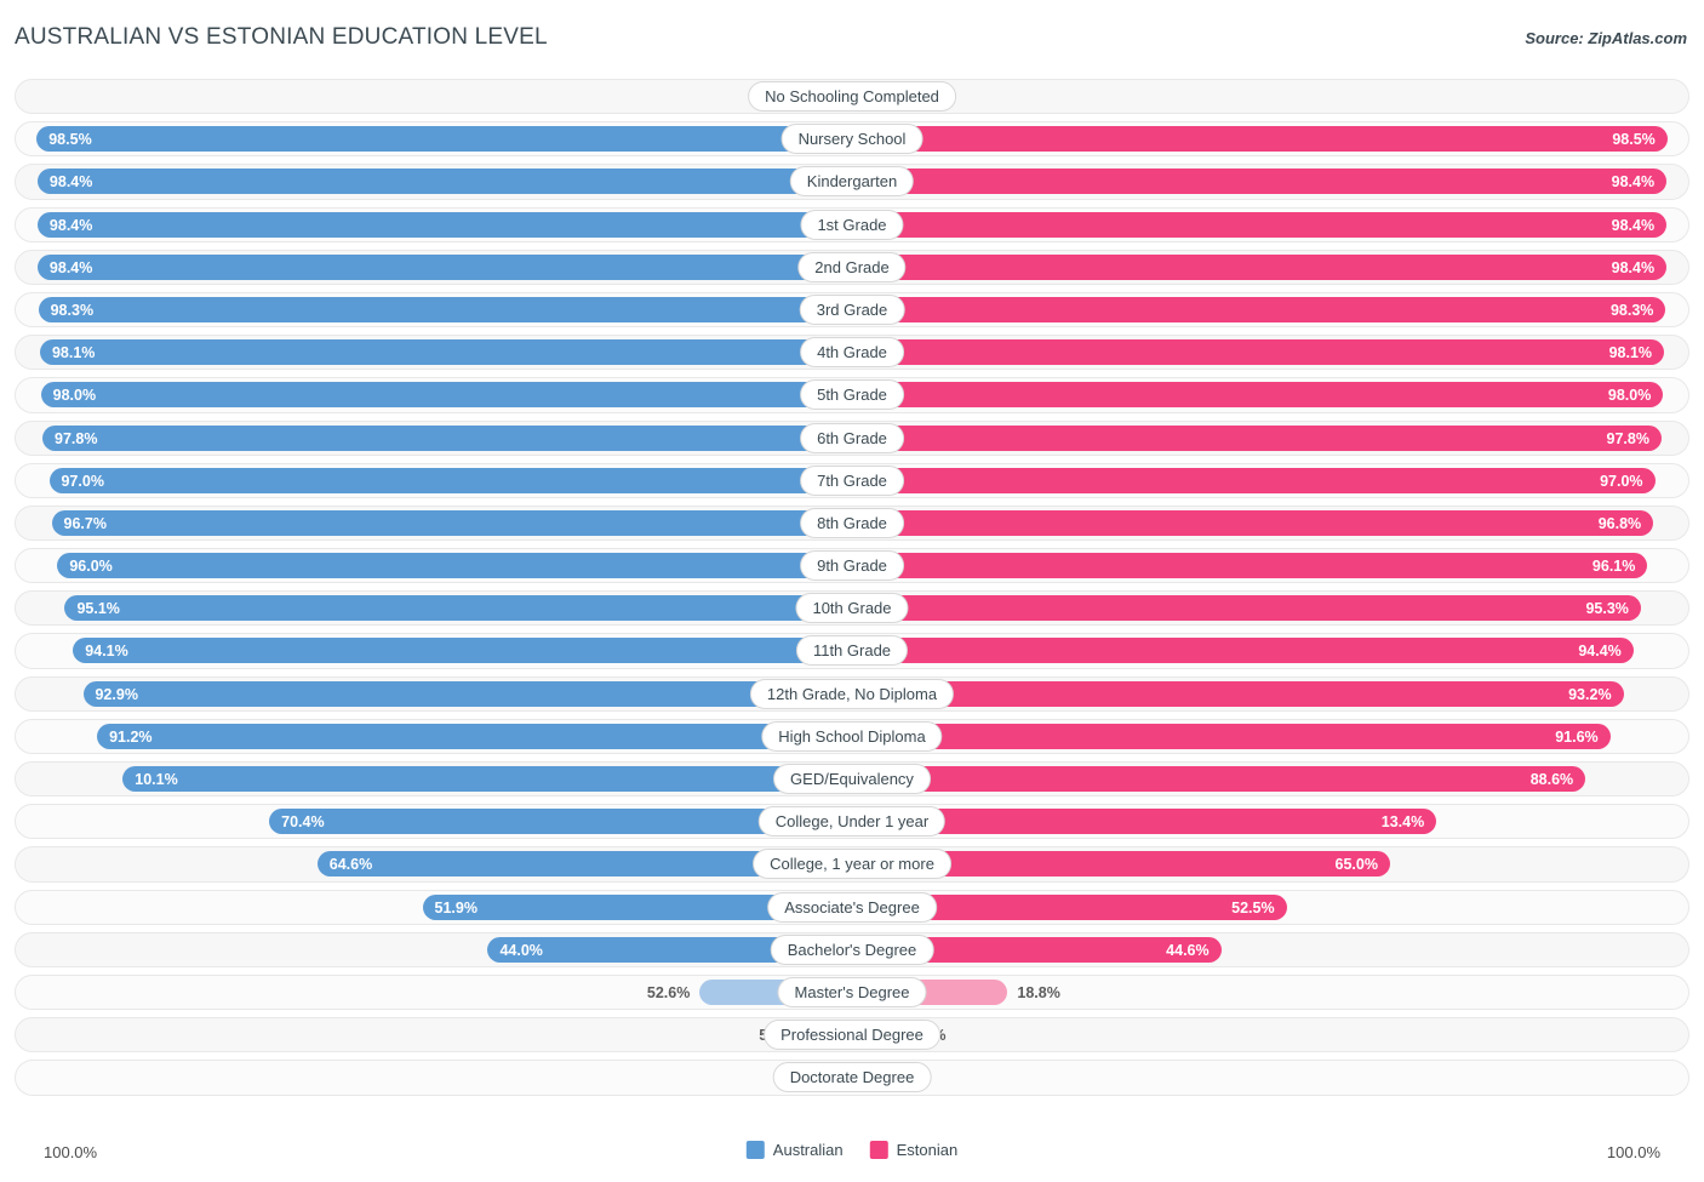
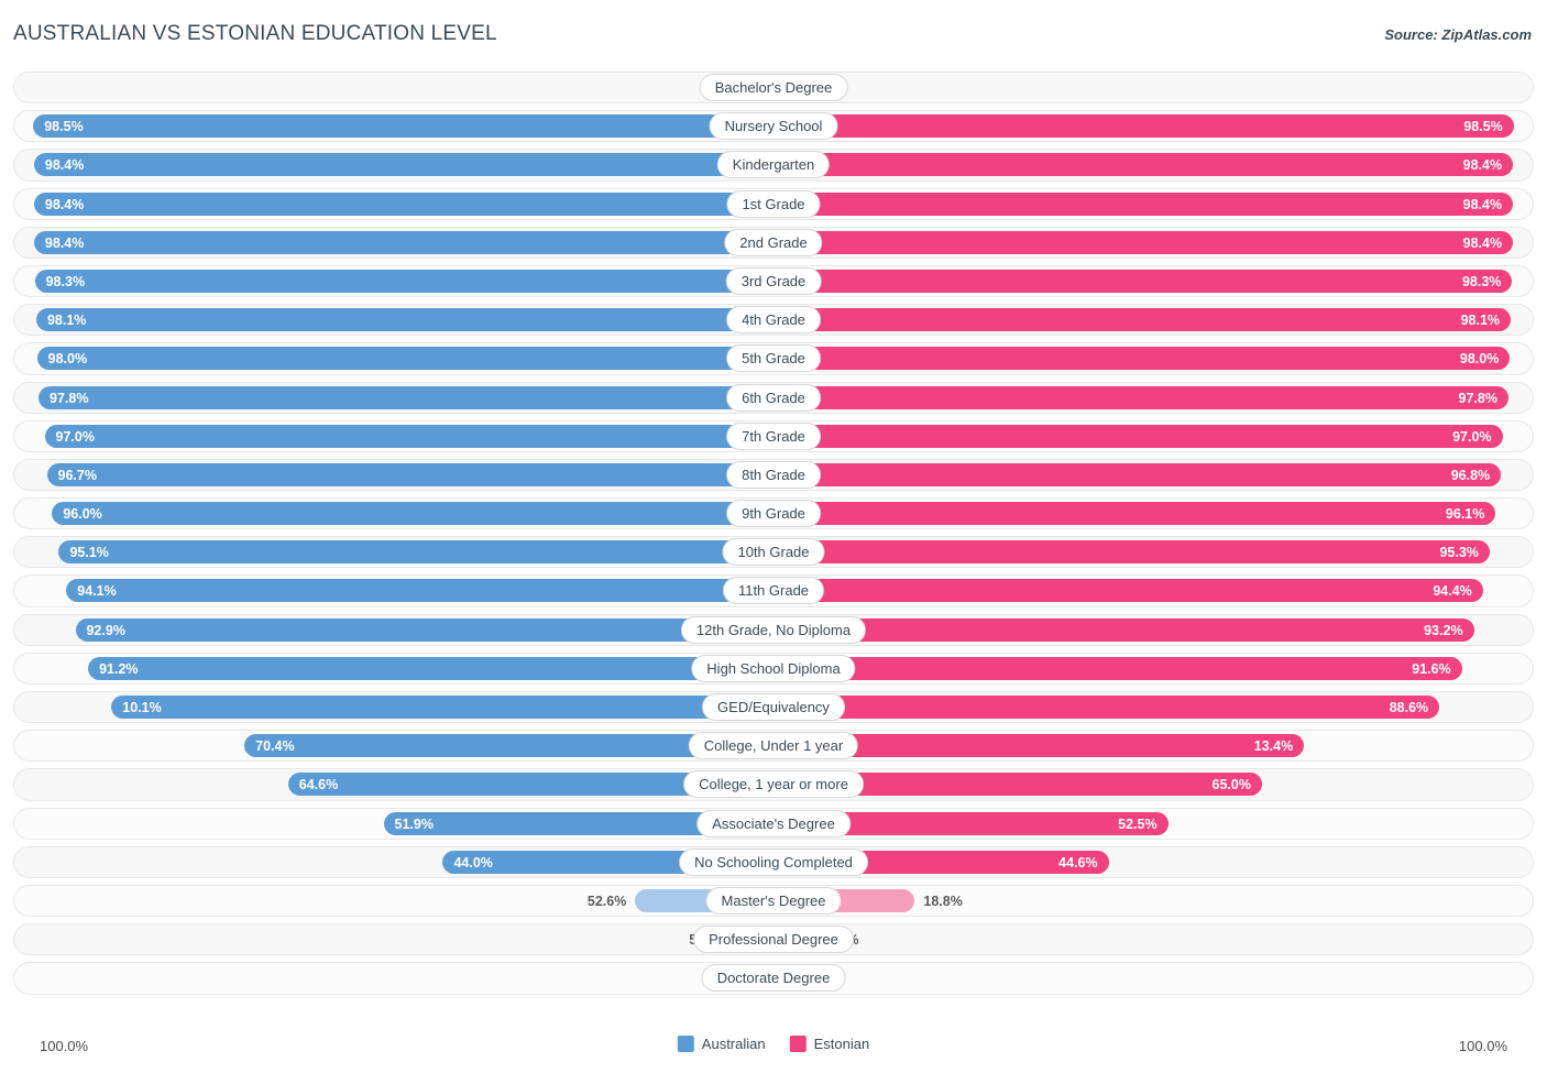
  AUSTRALIAN VS ESTONIAN EDUCATION LEVEL
  Source: ZipAtlas.com
- No Schooling Completed
+ Bachelor's Degree
  98.5%
  98.5%
  Nursery School
  98.4%
  98.4%
  Kindergarten
  98.4%
  98.4%
  1st Grade
  98.4%
  98.4%
  2nd Grade
  98.3%
  98.3%
  3rd Grade
  98.1%
  98.1%
  4th Grade
  98.0%
  98.0%
  5th Grade
  97.8%
  97.8%
  6th Grade
  97.0%
  97.0%
  7th Grade
  96.7%
  96.8%
  8th Grade
  96.0%
  96.1%
  9th Grade
  95.1%
  95.3%
  10th Grade
  94.1%
  94.4%
  11th Grade
  92.9%
  93.2%
  12th Grade, No Diploma
  91.2%
  91.6%
  High School Diploma
  10.1%
  88.6%
  GED/Equivalency
  70.4%
  13.4%
  College, Under 1 year
  64.6%
  65.0%
  College, 1 year or more
  51.9%
  52.5%
  Associate's Degree
  44.0%
  44.6%
- Bachelor's Degree
+ No Schooling Completed
  52.6%
  18.8%
  Master's Degree
  Professional Degree
  Doctorate Degree
  100.0%
  100.0%
  Australian
  Estonian
